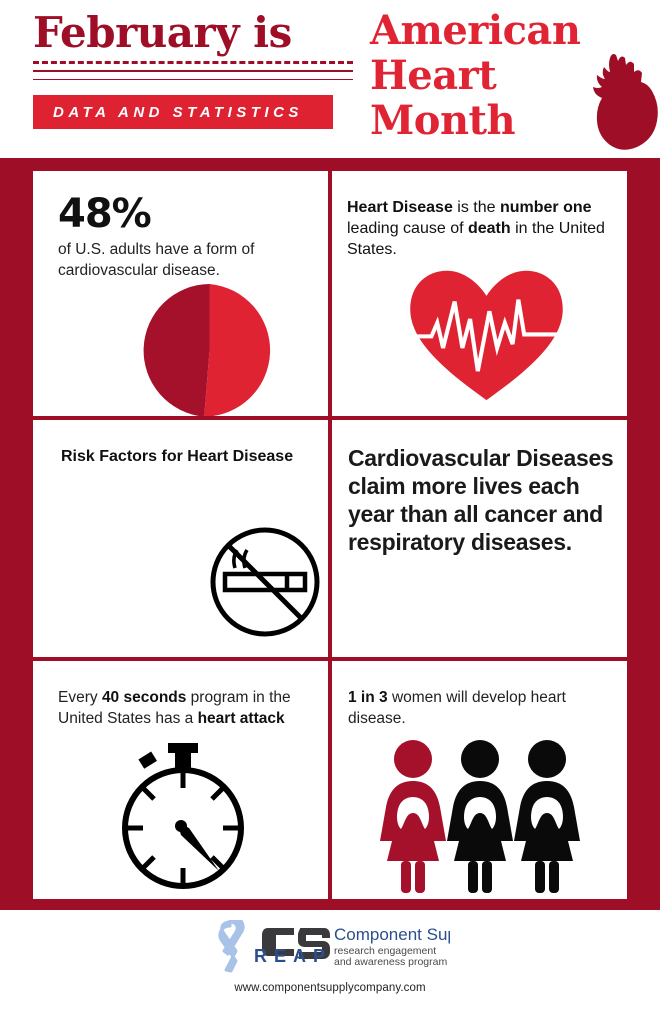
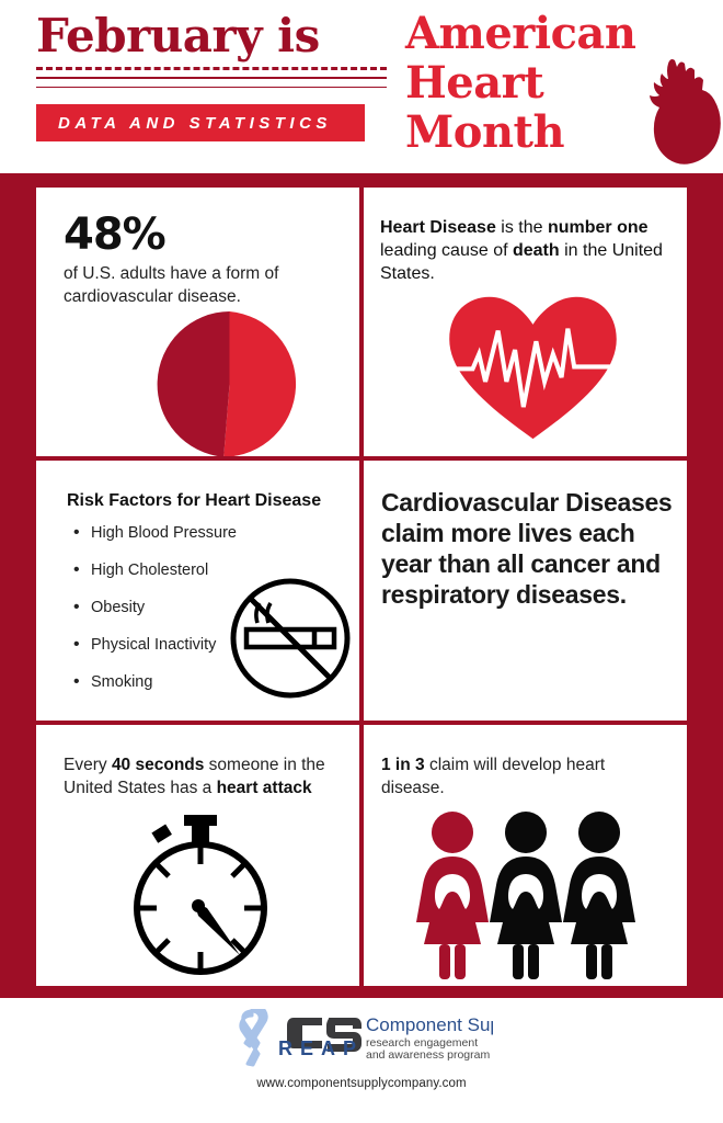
  February is
  DATA AND STATISTICS
  American
  Heart
  Month
  48%
  of U.S. adults have a form of cardiovascular disease.
  Heart Disease is the number one leading cause of death in the United States.
  Risk Factors for Heart Disease
+ High Blood Pressure
+ High Cholesterol
+ Obesity
+ Physical Inactivity
+ Smoking
  Cardiovascular Diseases claim more lives each year than all cancer and respiratory diseases.
- Every 40 seconds program in the United States has a heart attack
+ Every 40 seconds someone in the United States has a heart attack
- 1 in 3 women will develop heart disease.
+ 1 in 3 claim will develop heart disease.
  Component Su
  REAP
  research engagement
  and awareness program
  www.componentsupplycompany.com
